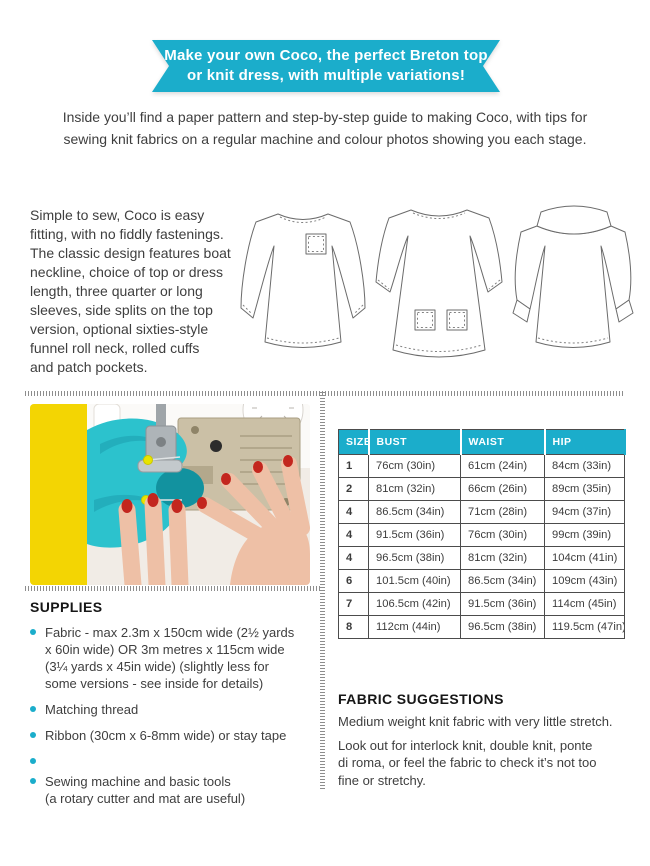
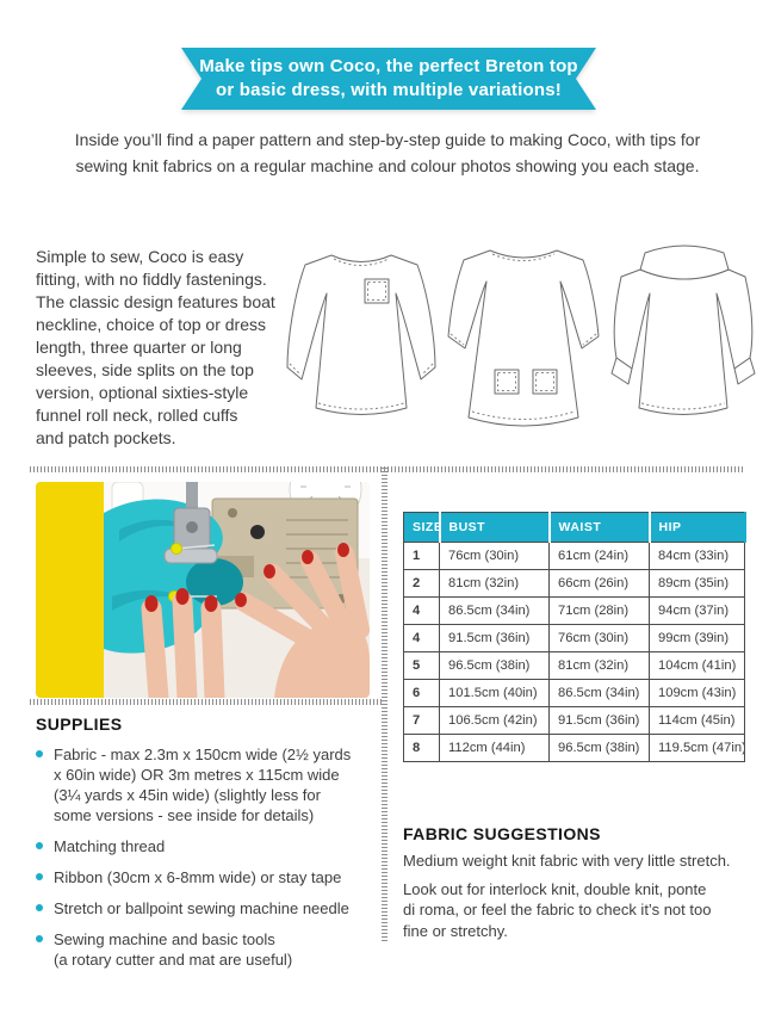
- Make your own Coco, the perfect Breton top
+ Make tips own Coco, the perfect Breton top
- or knit dress, with multiple variations!
+ or basic dress, with multiple variations!
  Inside you’ll find a paper pattern and step-by-step guide to making Coco, with tips for
  sewing knit fabrics on a regular machine and colour photos showing you each stage.
  Simple to sew, Coco is easy
  fitting, with no fiddly fastenings.
  The classic design features boat
  neckline, choice of top or dress
  length, three quarter or long
  sleeves, side splits on the top
  version, optional sixties-style
  funnel roll neck, rolled cuffs
  and patch pockets.
  SUPPLIES
  Fabric - max 2.3m x 150cm wide (2½ yards
  x 60in wide) OR 3m metres x 115cm wide
  (3¼ yards x 45in wide) (slightly less for
  some versions - see inside for details)
  Matching thread
  Ribbon (30cm x 6-8mm wide) or stay tape
+ Stretch or ballpoint sewing machine needle
  Sewing machine and basic tools
  (a rotary cutter and mat are useful)
  SIZ	BUST	WAIST	HIP
  1	76cm (30in)	61cm (24in)	84cm (33in)
  2	81cm (32in)	66cm (26in)	89cm (35in)
  4	86.5cm (34in)	71cm (28in)	94cm (37in)
  4	91.5cm (36in)	76cm (30in)	99cm (39in)
- 4	96.5cm (38in)	81cm (32in)	104cm (41in)
+ 5	96.5cm (38in)	81cm (32in)	104cm (41in)
  6	101.5cm (40in)	86.5cm (34in)	109cm (43in)
  7	106.5cm (42in)	91.5cm (36in)	114cm (45in)
  8	112cm (44in)	96.5cm (38in)	119.5cm (47in)
  FABRIC SUGGESTIONS
  Medium weight knit fabric with very little stretch.
  Look out for interlock knit, double knit, ponte
  di roma, or feel the fabric to check it’s not too
  fine or stretchy.
